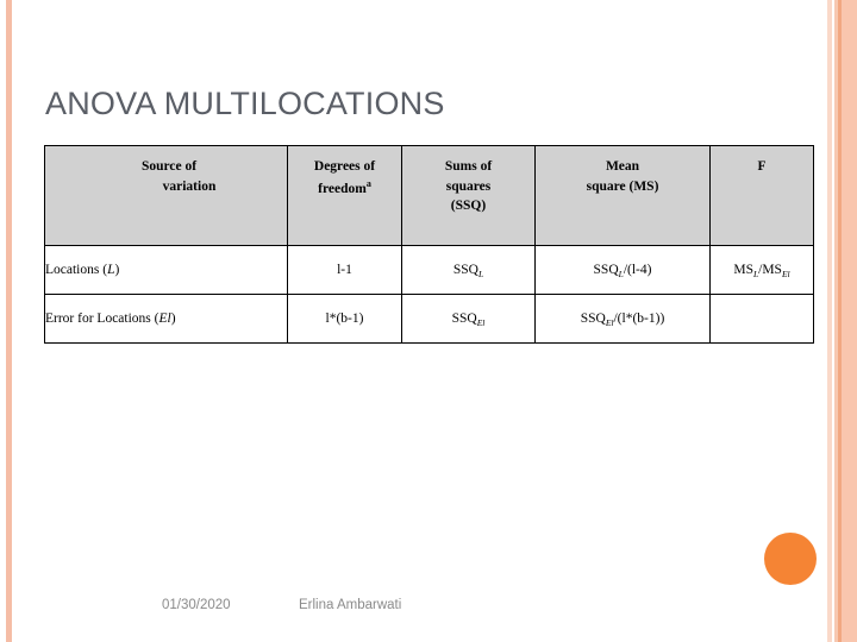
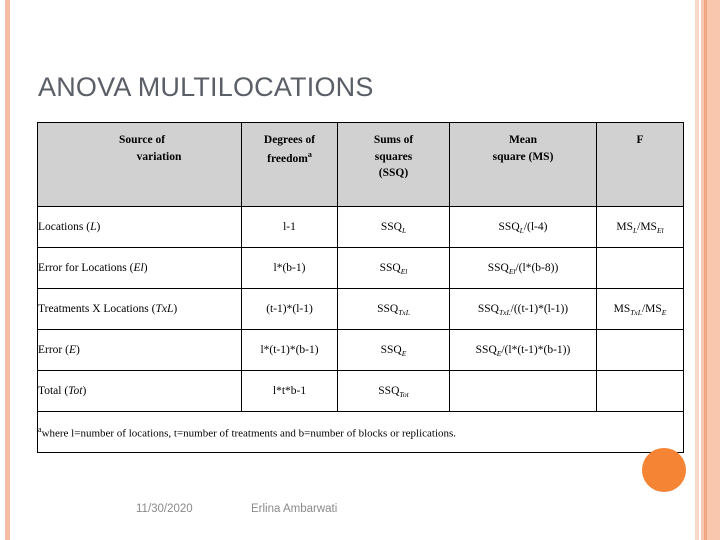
  ANOVA MULTILOCATIONS
  Source of variation	Degrees of freedoma	Sums of squares (SSQ)	Mean square (MS)	F
  Locations (L)	l-1	SSQL	SSQL/(l-4)	MSL/MSEl
- Error for Locations (El)	l*(b-1)	SSQEl	SSQEl/(l*(b-1))
+ Error for Locations (El)	l*(b-1)	SSQEl	SSQEl/(l*(b-8))
+ Treatments X Locations (TxL)	(t-1)*(l-1)	SSQTxL	SSQTxL/((t-1)*(l-1))	MSTxL/MSE
+ Error (E)	l*(t-1)*(b-1)	SSQE	SSQE/(l*(t-1)*(b-1))
+ Total (Tot)	l*t*b-1	SSQTot
+ awhere l=number of locations, t=number of treatments and b=number of blocks or replications.
- 01/30/2020
+ 11/30/2020
  Erlina Ambarwati
